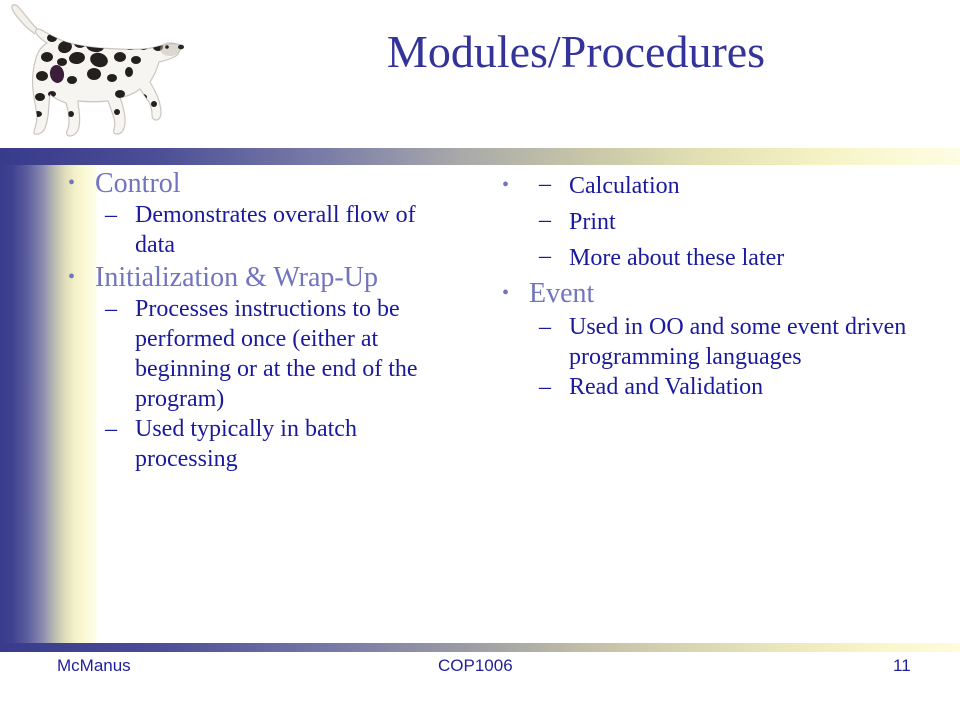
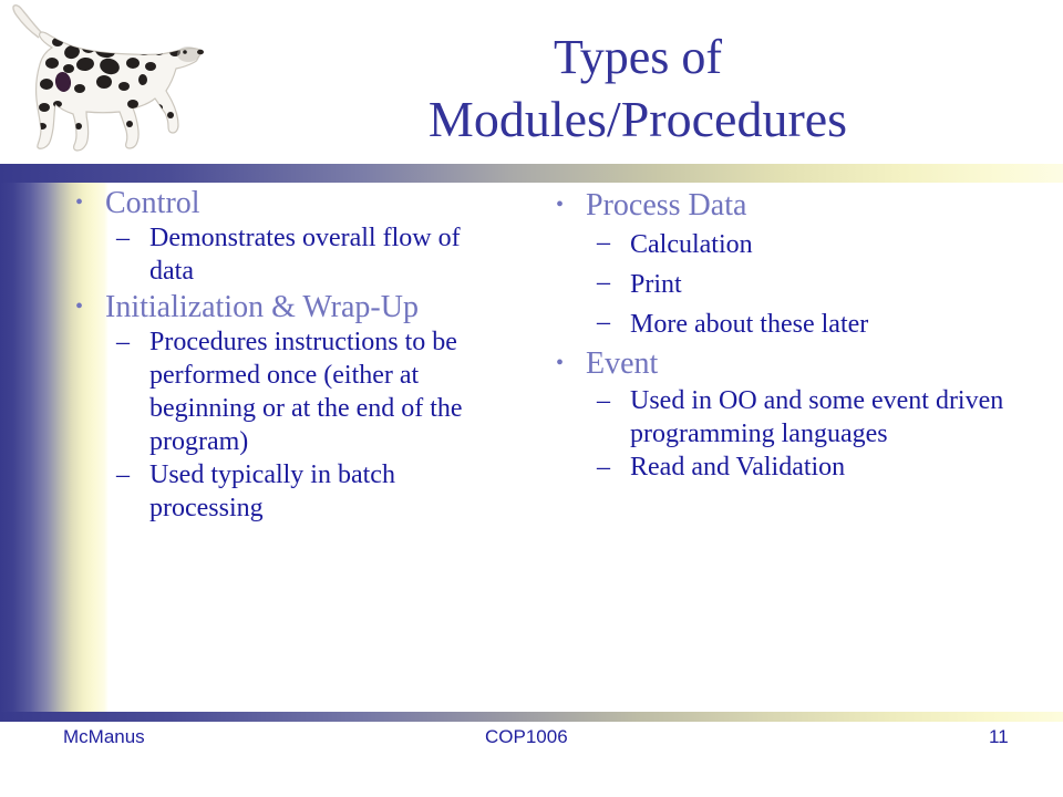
+ Types of
  Modules/Procedures
  •
  Control
  –
  Demonstrates overall flow of data
  •
  Initialization & Wrap-Up
  –
- Processes instructions to be performed once (either at beginning or at the end of the program)
+ Procedures instructions to be performed once (either at beginning or at the end of the program)
  –
  Used typically in batch processing
  •
+ Process Data
  –
  Calculation
  –
  Print
  –
  More about these later
  •
  Event
  –
  Used in OO and some event driven programming languages
  –
  Read and Validation
  McManus
  COP1006
  11
